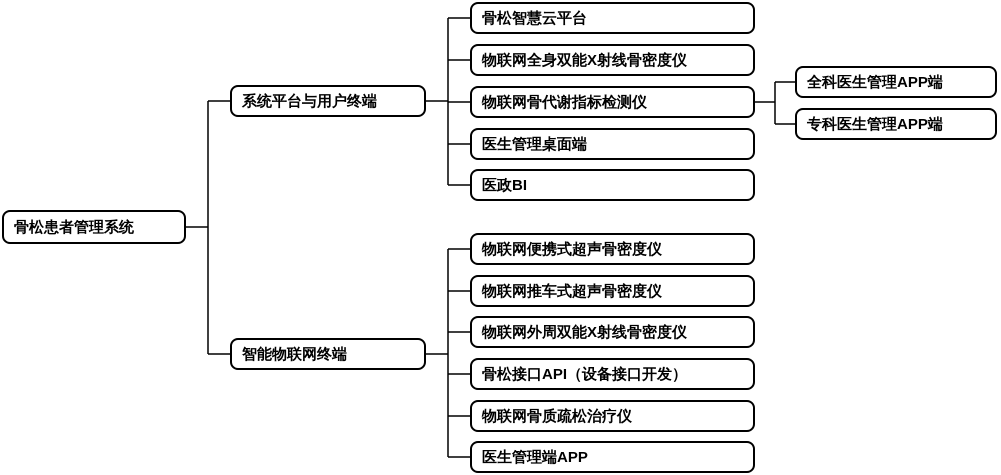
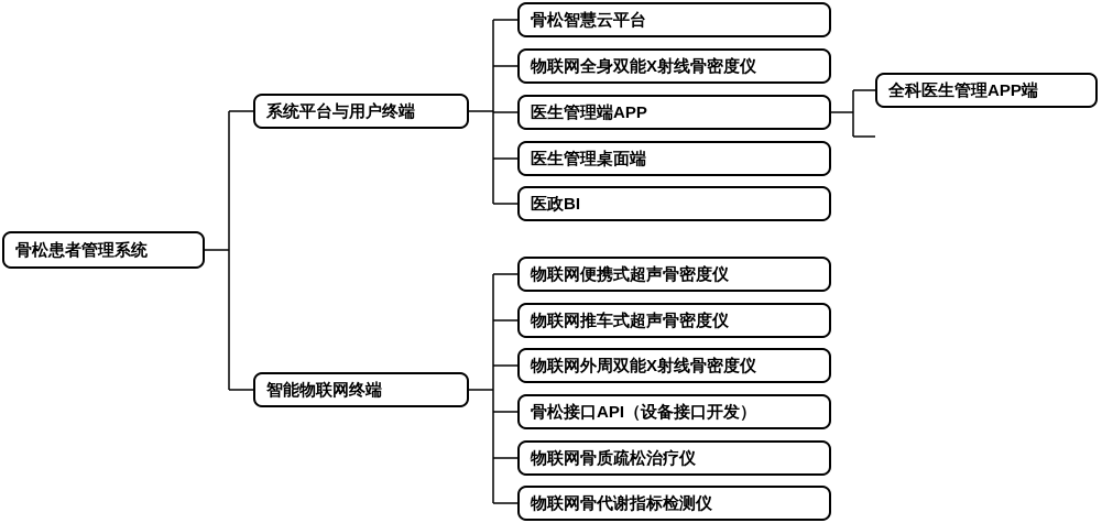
  骨松患者管理系统
  系统平台与用户终端
  智能物联网终端
  骨松智慧云平台
  物联网全身双能X射线骨密度仪
- 物联网骨代谢指标检测仪
+ 医生管理端APP
  医生管理桌面端
  医政BI
  全科医生管理APP端
- 专科医生管理APP端
  物联网便携式超声骨密度仪
  物联网推车式超声骨密度仪
  物联网外周双能X射线骨密度仪
  骨松接口API（设备接口开发）
  物联网骨质疏松治疗仪
- 医生管理端APP
+ 物联网骨代谢指标检测仪
